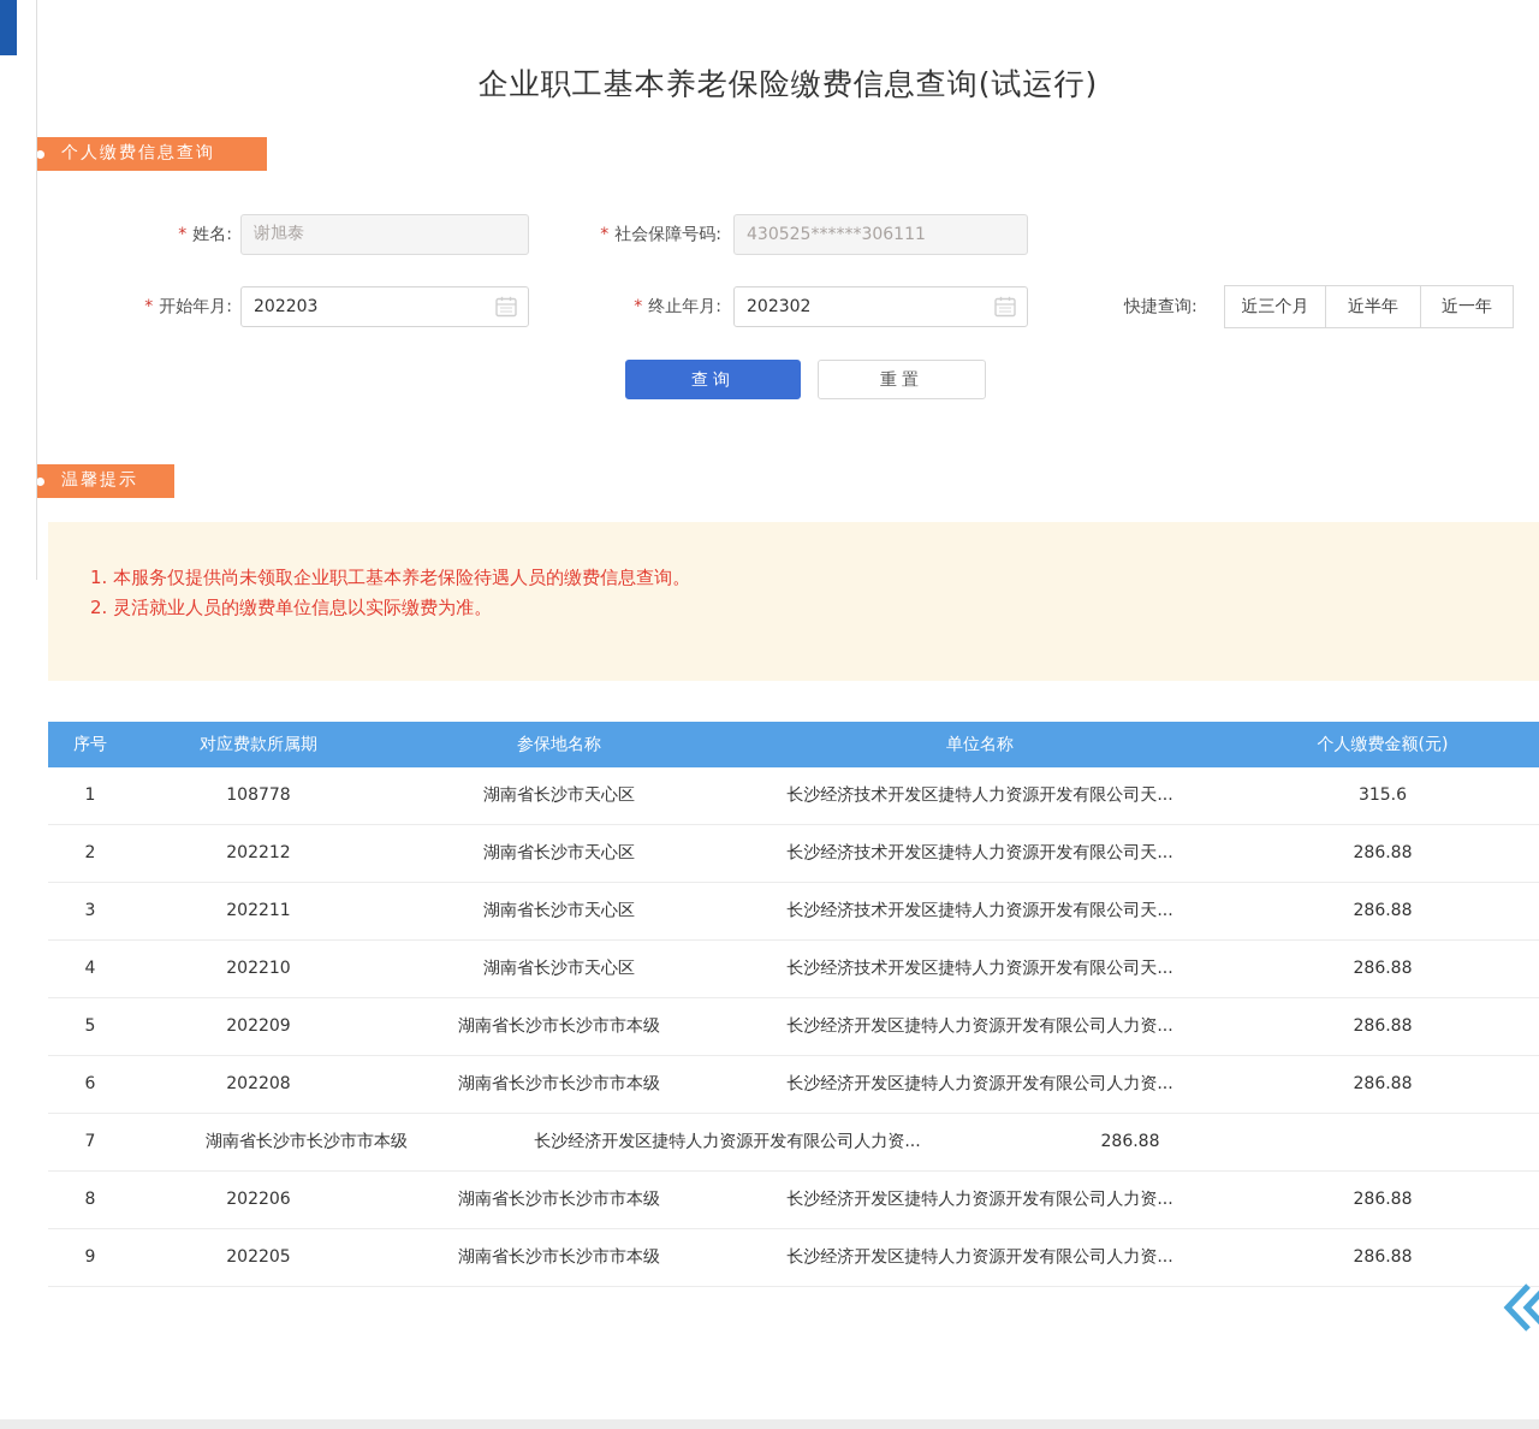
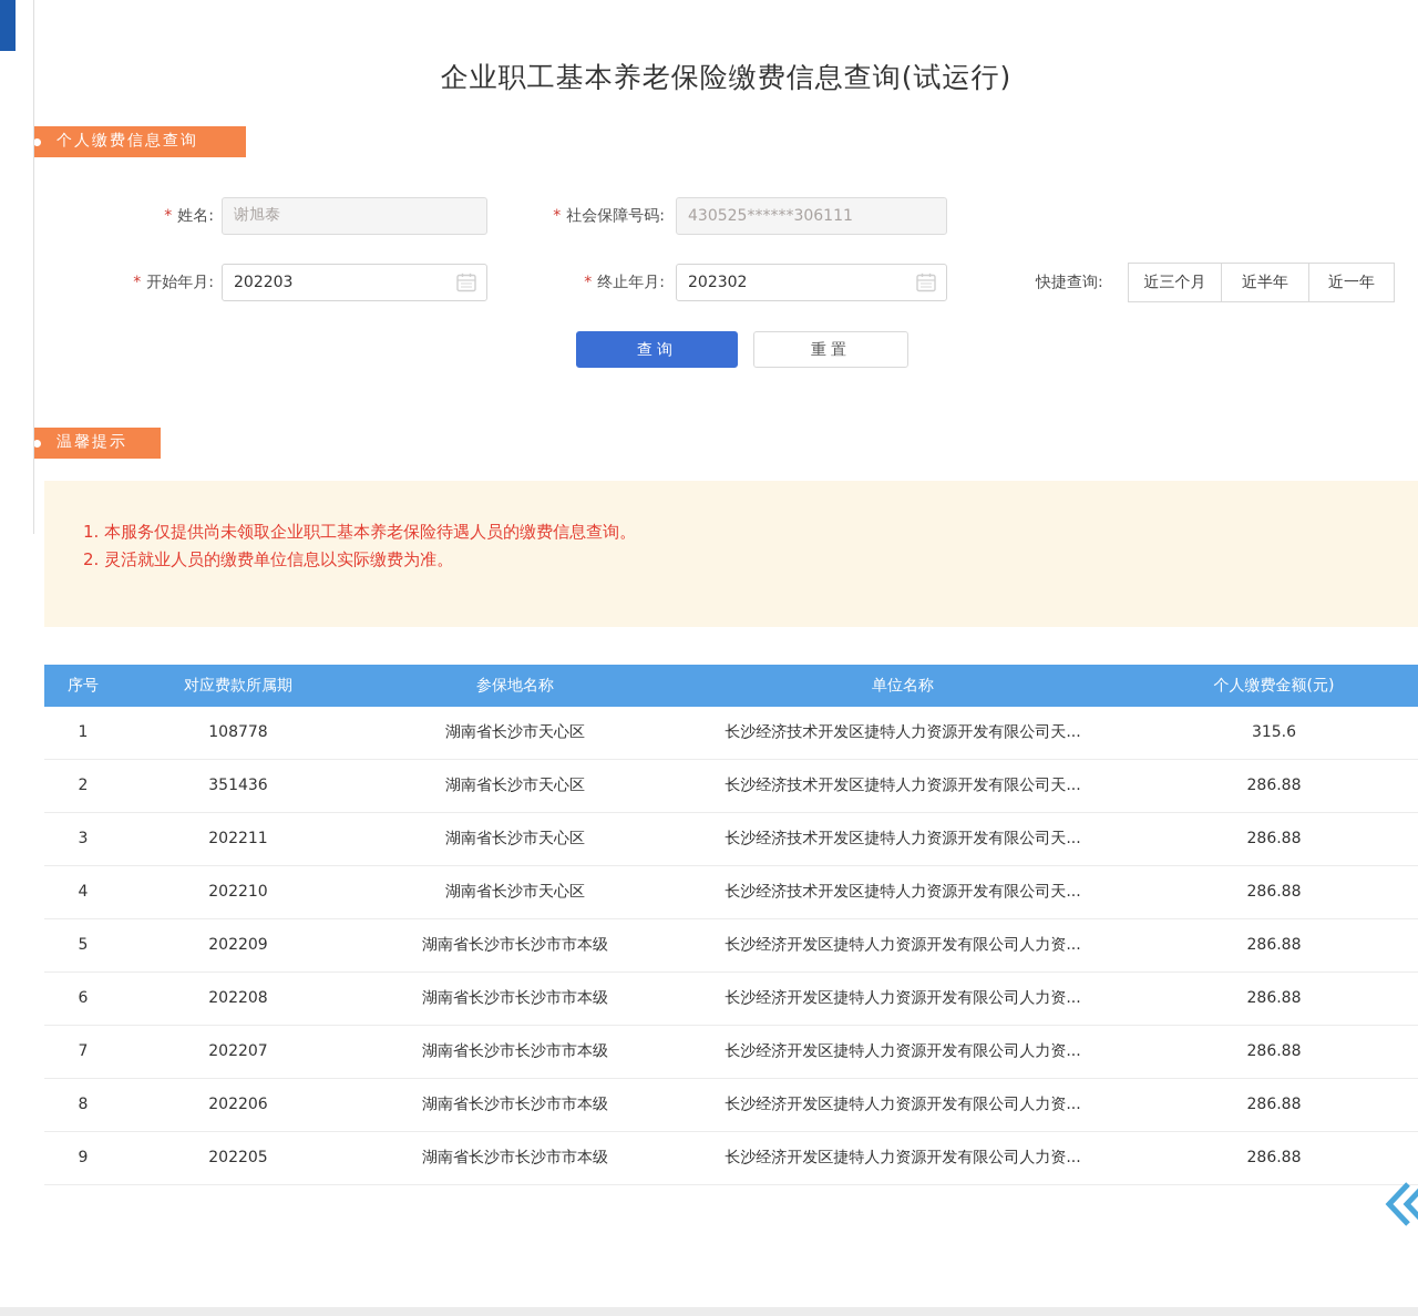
  企业职工基本养老保险缴费信息查询(试运行)
  个人缴费信息查询
  * 姓名:
  谢旭泰
  * 社会保障号码:
  430525******306111
  * 开始年月:
  202203
  * 终止年月:
  202302
  快捷查询:
  近三个月
  近半年
  近一年
  查询
  重置
  温馨提示
  1. 本服务仅提供尚未领取企业职工基本养老保险待遇人员的缴费信息查询。
  2. 灵活就业人员的缴费单位信息以实际缴费为准。
  序号
  对应费款所属期
  参保地名称
  单位名称
  个人缴费金额(元)
  1
  108778
  湖南省长沙市天心区
  长沙经济技术开发区捷特人力资源开发有限公司天...
  315.6
  2
- 202212
+ 351436
  湖南省长沙市天心区
  长沙经济技术开发区捷特人力资源开发有限公司天...
  286.88
  3
  202211
  湖南省长沙市天心区
  长沙经济技术开发区捷特人力资源开发有限公司天...
  286.88
  4
  202210
  湖南省长沙市天心区
  长沙经济技术开发区捷特人力资源开发有限公司天...
  286.88
  5
  202209
  湖南省长沙市长沙市市本级
  长沙经济开发区捷特人力资源开发有限公司人力资...
  286.88
  6
  202208
  湖南省长沙市长沙市市本级
  长沙经济开发区捷特人力资源开发有限公司人力资...
  286.88
  7
+ 202207
  湖南省长沙市长沙市市本级
  长沙经济开发区捷特人力资源开发有限公司人力资...
  286.88
  8
  202206
  湖南省长沙市长沙市市本级
  长沙经济开发区捷特人力资源开发有限公司人力资...
  286.88
  9
  202205
  湖南省长沙市长沙市市本级
  长沙经济开发区捷特人力资源开发有限公司人力资...
  286.88
